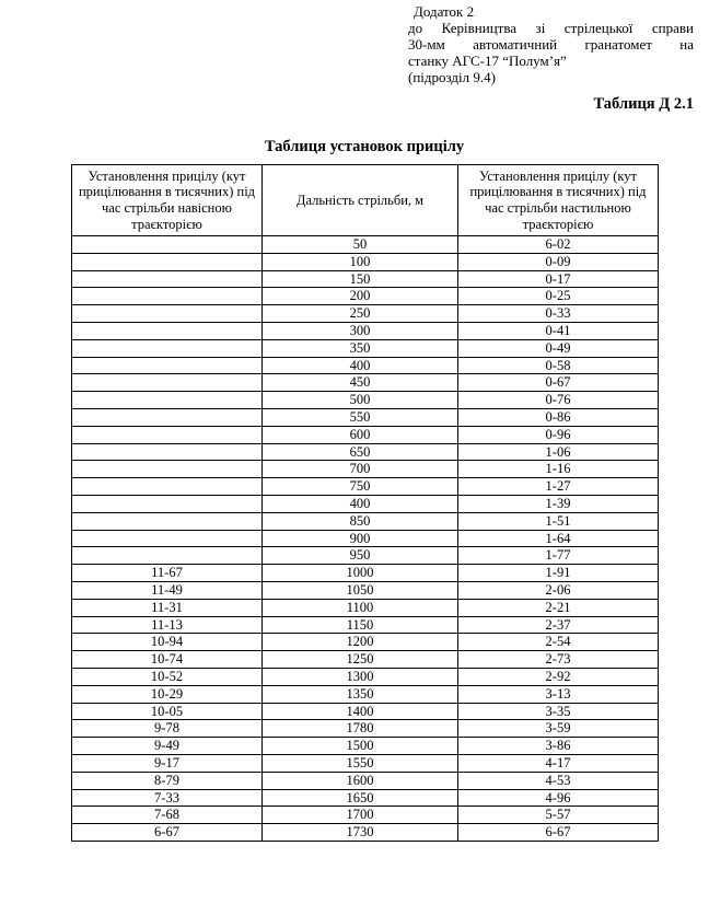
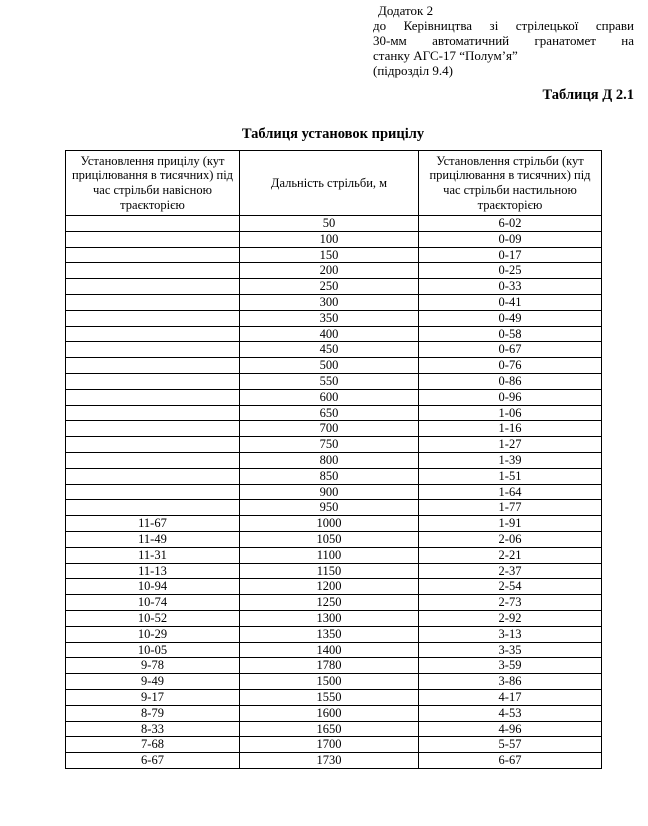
  Додаток 2
  до Керівництва зі стрілецької справи
  30-мм автоматичний гранатомет на
  станку АГС-17 “Полум’я”
  (підрозділ 9.4)
  Таблиця Д 2.1
  Таблиця установок прицілу
- Установлення прицілу (кут прицілювання в тисячних) під час стрільби навісною траєкторією	Дальність стрільби, м	Установлення прицілу (кут прицілювання в тисячних) під час стрільби настильною траєкторією
+ Установлення прицілу (кут прицілювання в тисячних) під час стрільби навісною траєкторією	Дальність стрільби, м	Установлення стрільби (кут прицілювання в тисячних) під час стрільби настильною траєкторією
  	50	6-02
  	100	0-09
  	150	0-17
  	200	0-25
  	250	0-33
  	300	0-41
  	350	0-49
  	400	0-58
  	450	0-67
  	500	0-76
  	550	0-86
  	600	0-96
  	650	1-06
  	700	1-16
  	750	1-27
- 	400	1-39
+ 	800	1-39
  	850	1-51
  	900	1-64
  	950	1-77
  11-67	1000	1-91
  11-49	1050	2-06
  11-31	1100	2-21
  11-13	1150	2-37
  10-94	1200	2-54
  10-74	1250	2-73
  10-52	1300	2-92
  10-29	1350	3-13
  10-05	1400	3-35
  9-78	1780	3-59
  9-49	1500	3-86
  9-17	1550	4-17
  8-79	1600	4-53
- 7-33	1650	4-96
+ 8-33	1650	4-96
  7-68	1700	5-57
  6-67	1730	6-67
